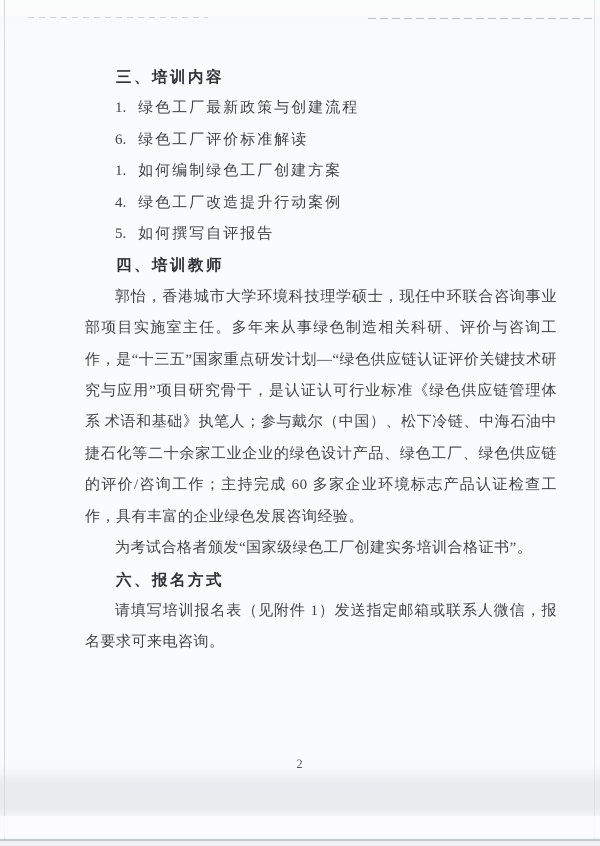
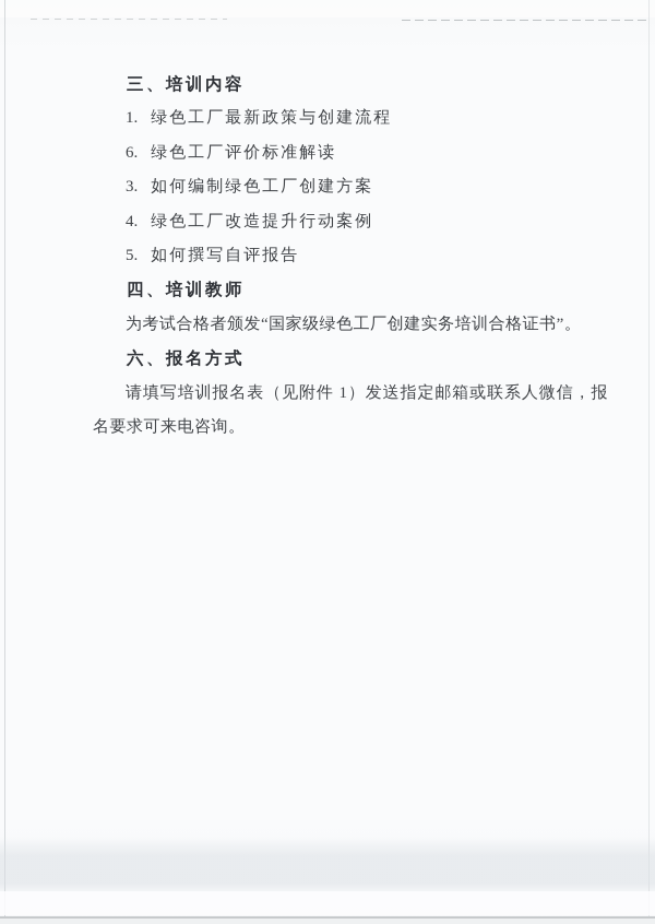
  三、培训内容
  1. 绿色工厂最新政策与创建流程
  6. 绿色工厂评价标准解读
- 1. 如何编制绿色工厂创建方案
+ 3. 如何编制绿色工厂创建方案
  4. 绿色工厂改造提升行动案例
  5. 如何撰写自评报告
  四、培训教师
- 郭怡，香港城市大学环境科技理学硕士，现任中环联合咨询事业部项目实施室主任。多年来从事绿色制造相关科研、评价与咨询工作，是“十三五”国家重点研发计划—“绿色供应链认证评价关键技术研究与应用”项目研究骨干，是认证认可行业标准《绿色供应链管理体系 术语和基础》执笔人；参与戴尔（中国）、松下冷链、中海石油中捷石化等二十余家工业企业的绿色设计产品、绿色工厂、绿色供应链的评价/咨询工作；主持完成 60 多家企业环境标志产品认证检查工作，具有丰富的企业绿色发展咨询经验。
  为考试合格者颁发“国家级绿色工厂创建实务培训合格证书”。
  六、报名方式
  请填写培训报名表（见附件 1）发送指定邮箱或联系人微信，报名要求可来电咨询。
- 2
